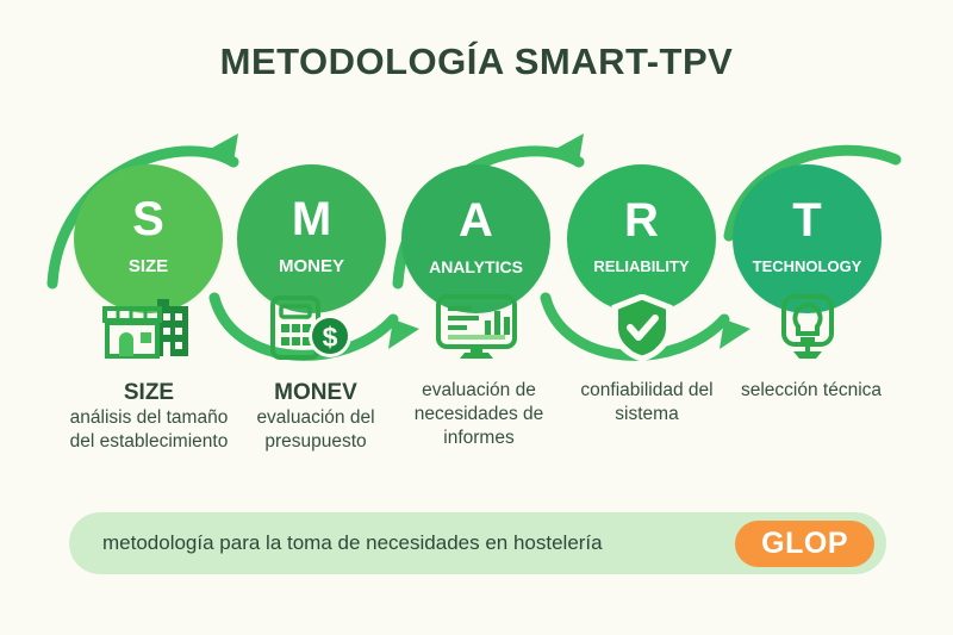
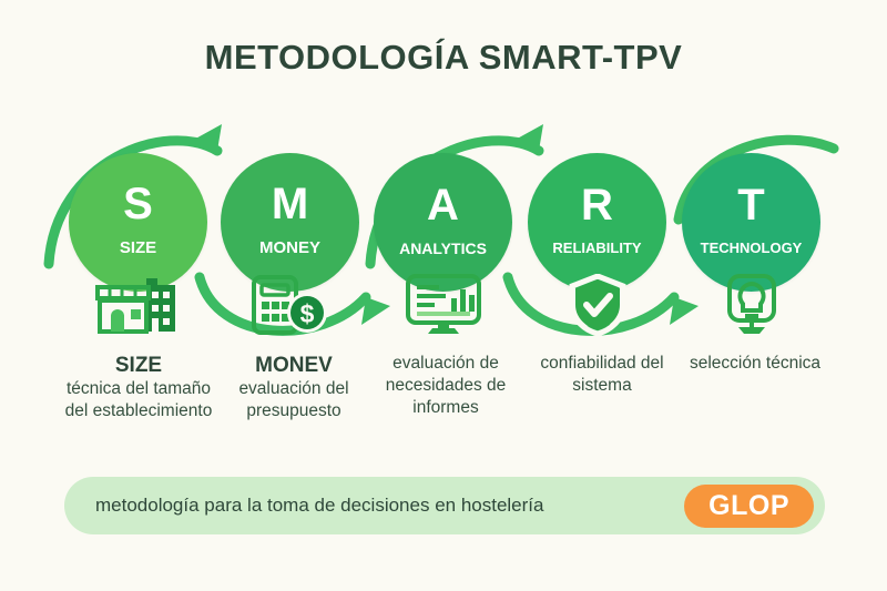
  METODOLOGÍA SMART-TPV
  S
  SIZE
  M
  MONEY
  A
  ANALYTICS
  R
  RELIABILITY
  T
  TECHNOLOGY
  $
  SIZE
- análisis del tamaño del establecimiento
+ técnica del tamaño del establecimiento
  MONEV
  evaluación del presupuesto
  evaluación de necesidades de informes
  confiabilidad del sistema
  selección técnica
- metodología para la toma de necesidades en hostelería
+ metodología para la toma de decisiones en hostelería
  GLOP
